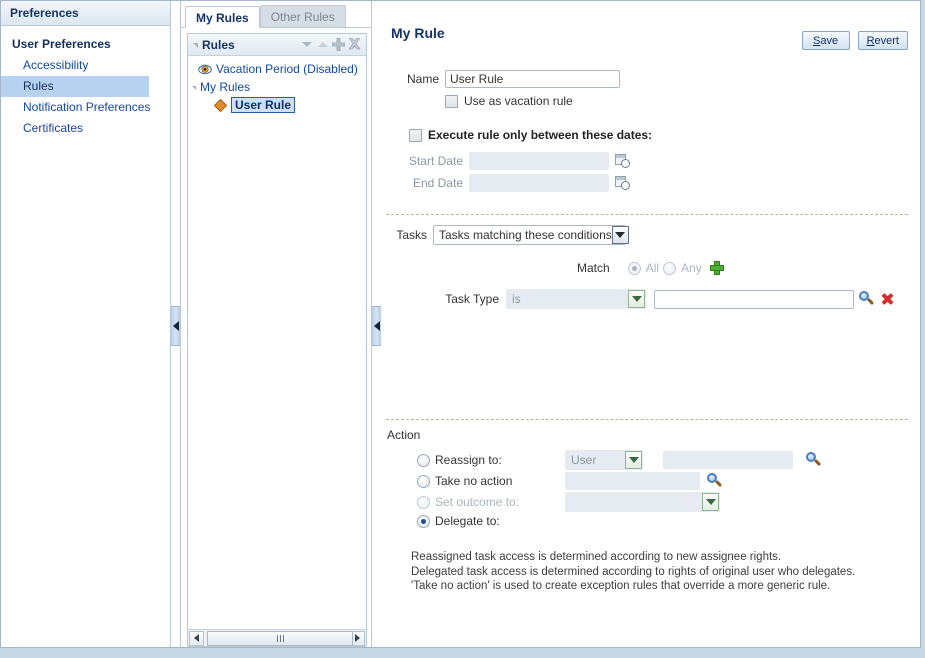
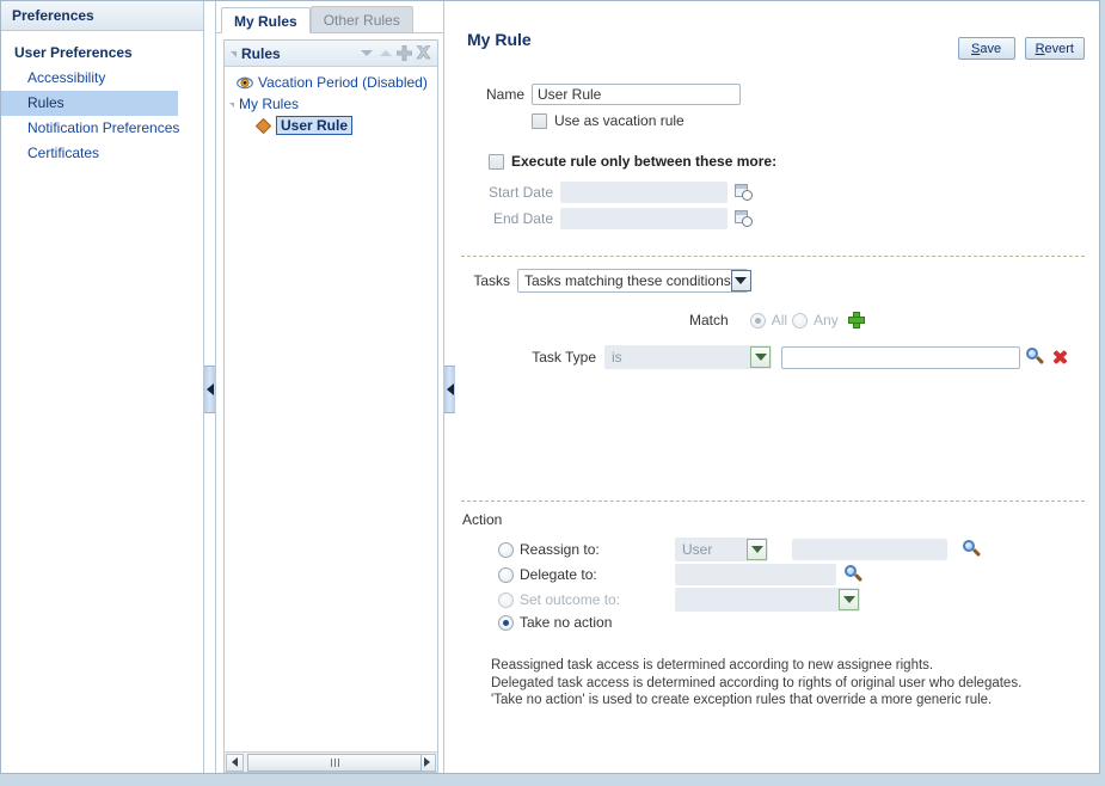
  Preferences
  User Preferences
  Accessibility
  Rules
  Notification Preferences
  Certificates
  My Rules
  Other Rules
  Rules
  Vacation Period (Disabled)
  My Rules
  User Rule
  My Rule
  S
  ave
  R
  evert
  Name
  User Rule
  Use as vacation rule
- Execute rule only between these dates:
+ Execute rule only between these more:
  Start Date
  End Date
  Tasks
  Tasks matching these conditions
  Match
  All
  Any
  Task Type
  is
  Action
  Reassign to:
  User
- Take no action
+ Delegate to:
  Set outcome to:
- Delegate to:
+ Take no action
  Reassigned task access is determined according to new assignee rights.
  Delegated task access is determined according to rights of original user who delegates.
  'Take no action' is used to create exception rules that override a more generic rule.
